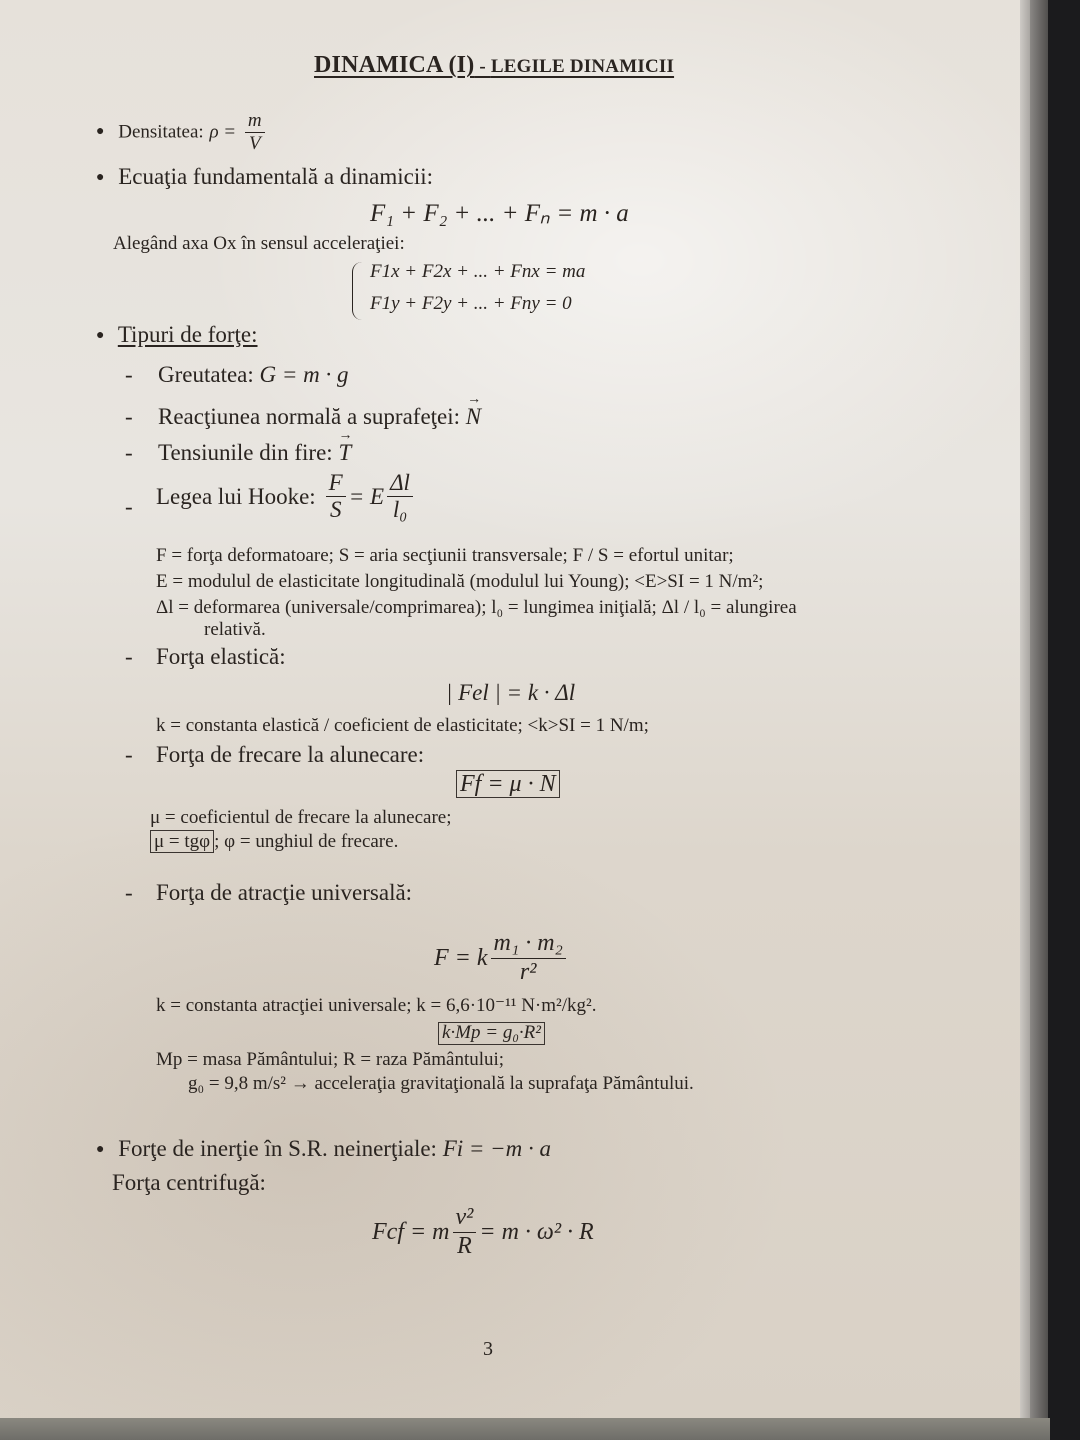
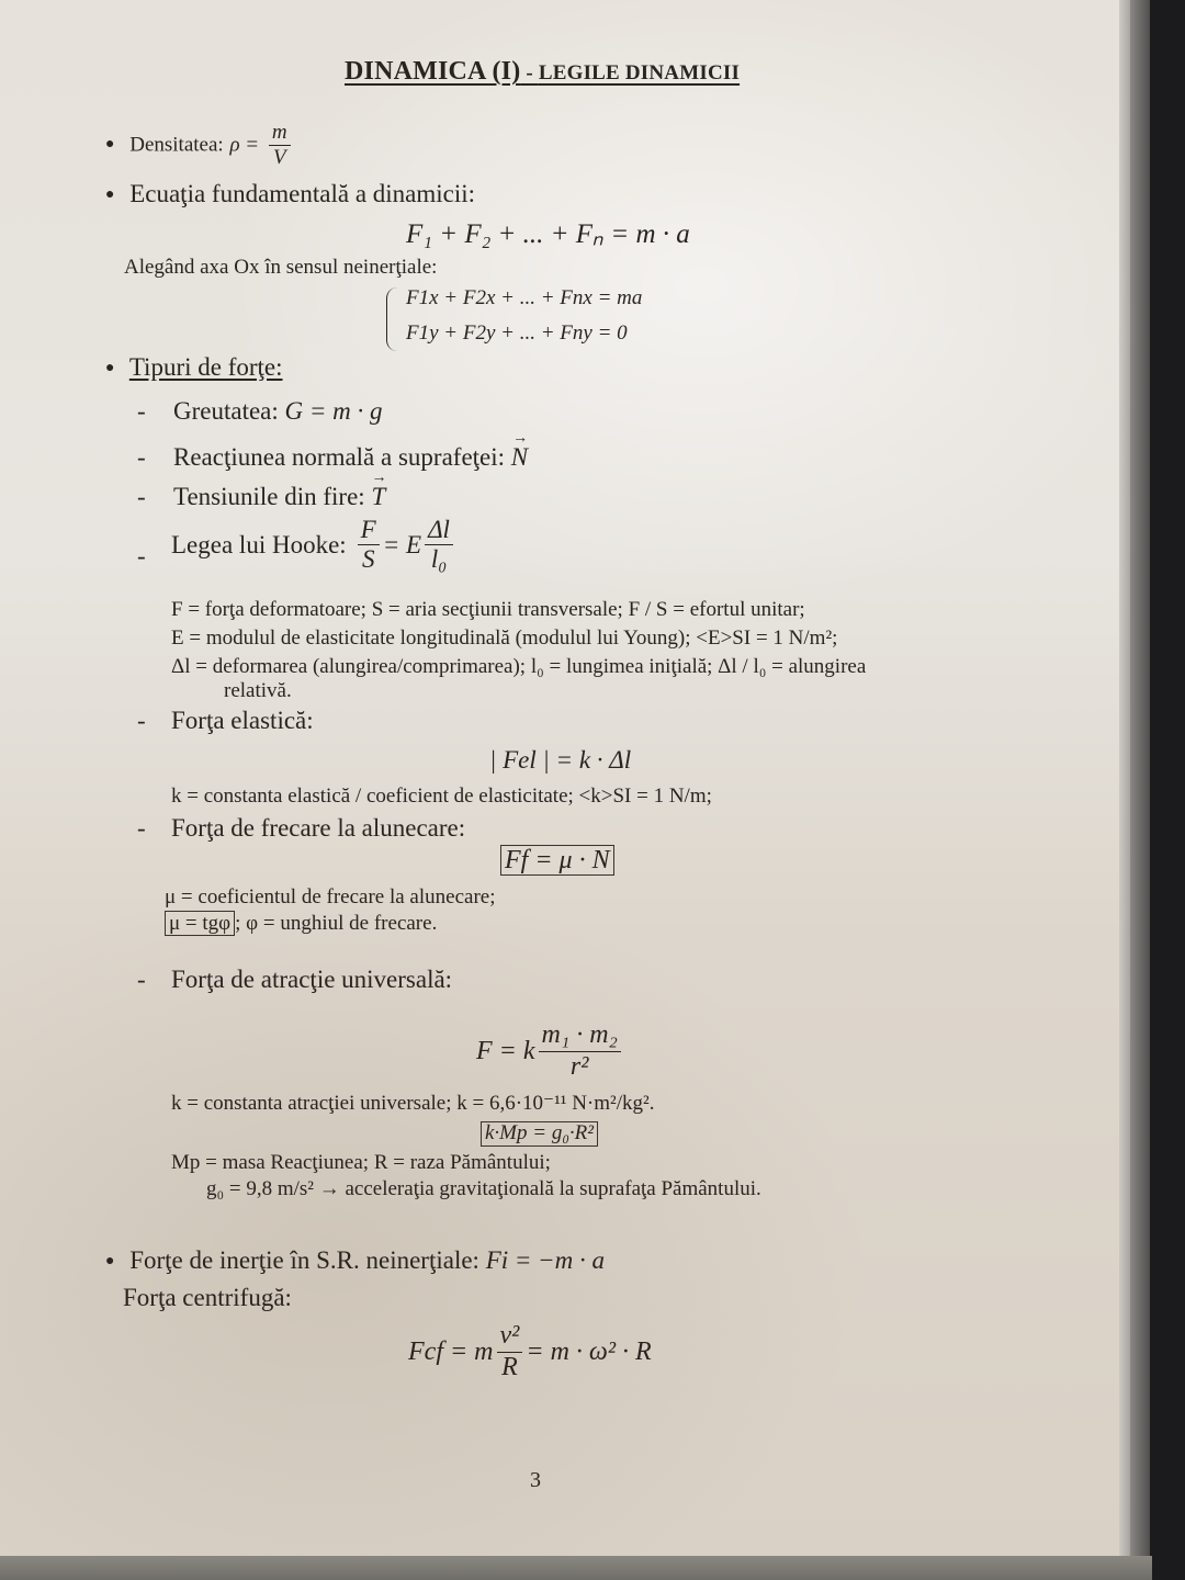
  DINAMICA (I) - LEGILE DINAMICII
  Densitatea: ρ =
  m
  V
  Ecuaţia fundamentală a dinamicii:
  F₁ + F₂ + ... + Fₙ = m · a
- Alegând axa Ox în sensul acceleraţiei:
+ Alegând axa Ox în sensul neinerţiale:
  F1x + F2x + ... + Fnx = ma
  F1y + F2y + ... + Fny = 0
  Tipuri de forţe:
  -
  Greutatea: G = m · g
  -
  Reacţiunea normală a suprafeţei: N
  -
  Tensiunile din fire: T
  -
  Legea lui Hooke:
  F
  S
  = E
  Δl
  l₀
  F = forţa deformatoare; S = aria secţiunii transversale; F / S = efortul unitar;
  E = modulul de elasticitate longitudinală (modulul lui Young); <E>SI = 1 N/m²;
- Δl = deformarea (universale/comprimarea); l₀ = lungimea iniţială; Δl / l₀ = alungirea
+ Δl = deformarea (alungirea/comprimarea); l₀ = lungimea iniţială; Δl / l₀ = alungirea
  relativă.
  -
  Forţa elastică:
  | Fel | = k · Δl
  k = constanta elastică / coeficient de elasticitate; <k>SI = 1 N/m;
  -
  Forţa de frecare la alunecare:
  Ff = μ · N
  μ = coeficientul de frecare la alunecare;
  μ = tgφ ; φ = unghiul de frecare.
  -
  Forţa de atracţie universală:
  F = k
  m₁ · m₂
  r²
  k = constanta atracţiei universale; k = 6,6·10⁻¹¹ N·m²/kg².
  k·Mp = g₀·R²
- Mp = masa Pământului; R = raza Pământului;
+ Mp = masa Reacţiunea; R = raza Pământului;
  g₀ = 9,8 m/s² → acceleraţia gravitaţională la suprafaţa Pământului.
  Forţe de inerţie în S.R. neinerţiale: Fi = −m · a
  Forţa centrifugă:
  Fcf = m
  v²
  R
  = m · ω² · R
  3
